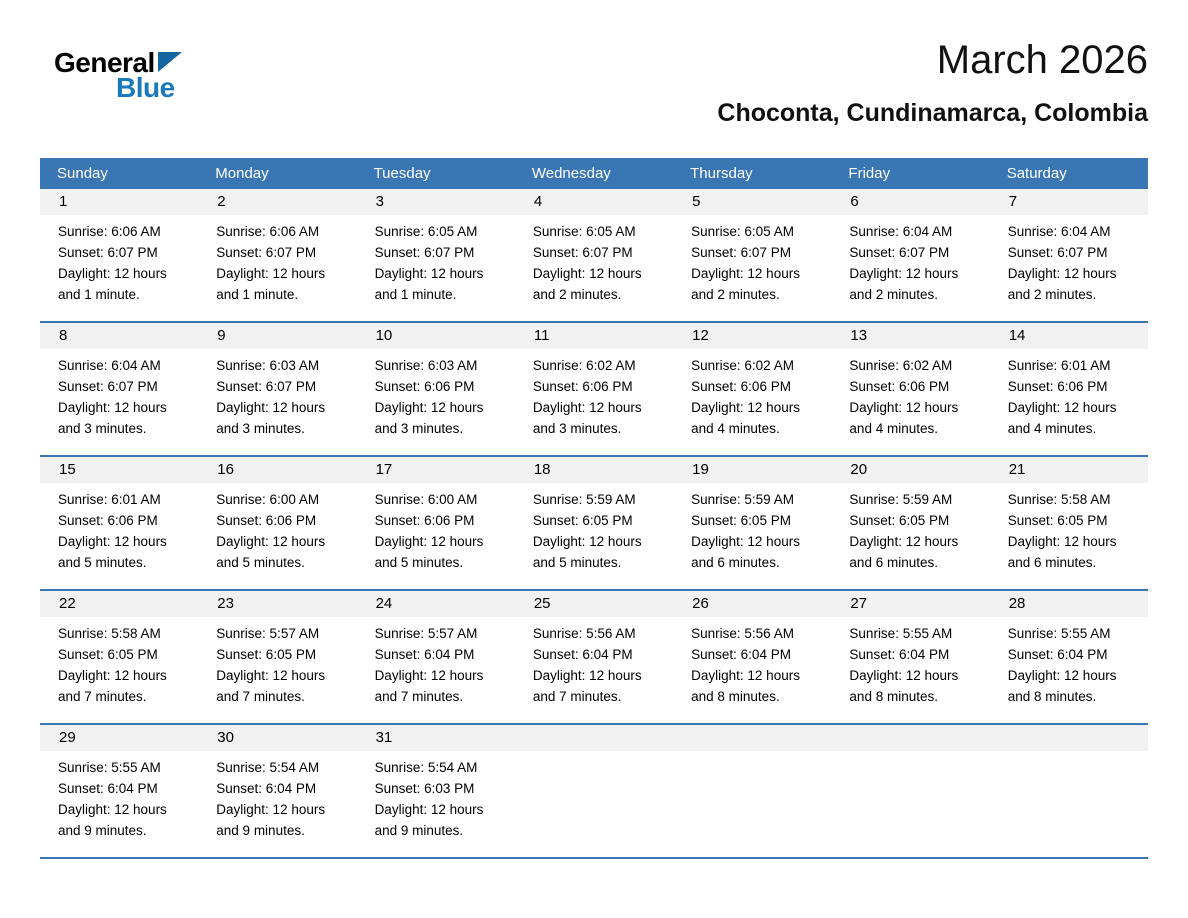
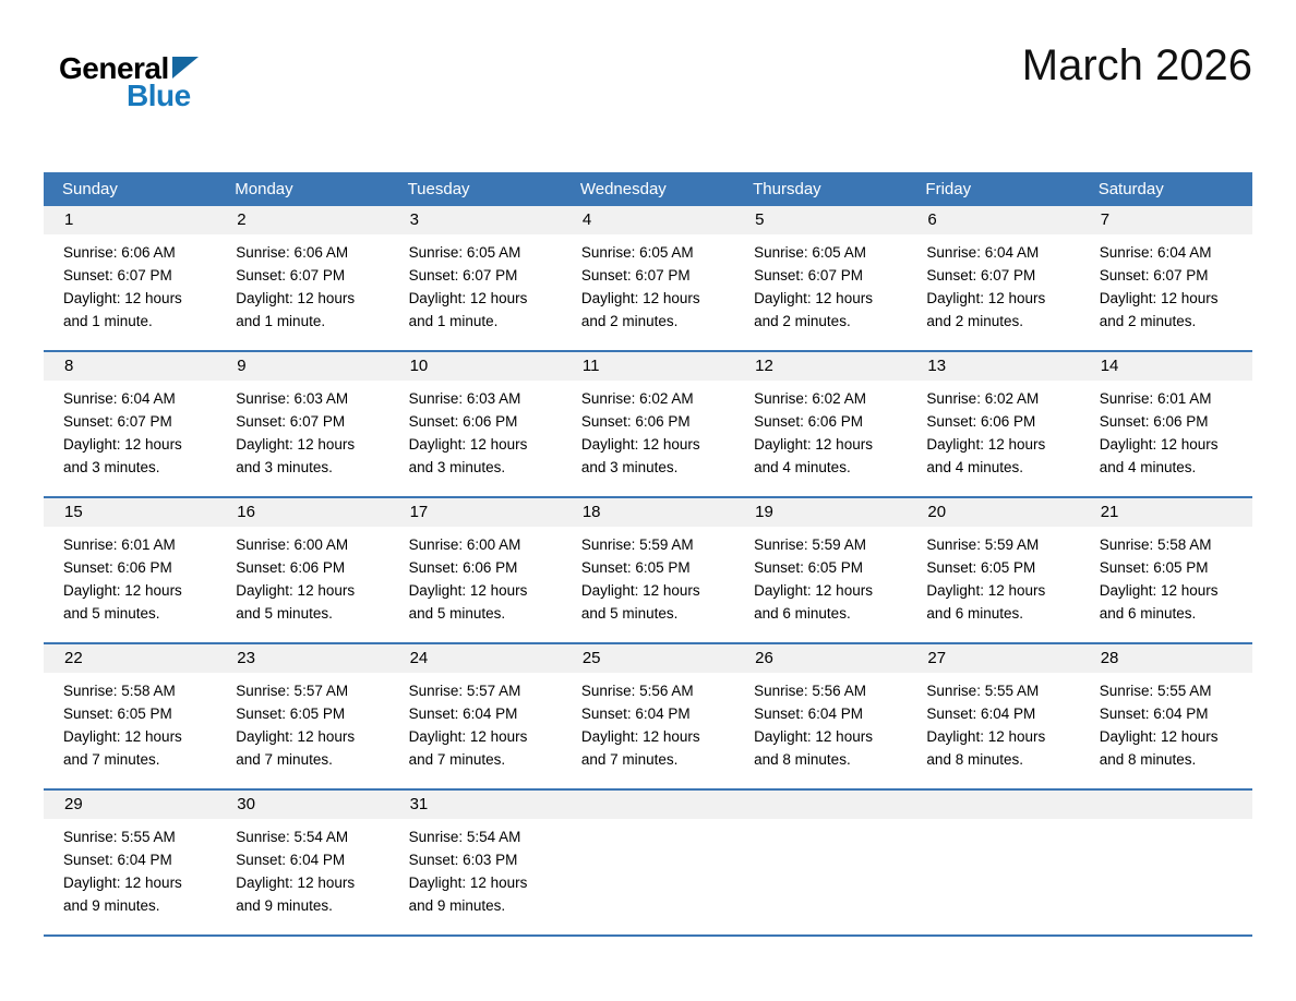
  General
  Blue
  March 2026
- Choconta, Cundinamarca, Colombia
  Sunday
  Monday
  Tuesday
  Wednesday
  Thursday
  Friday
  Saturday
  1
  Sunrise: 6:06 AM
  Sunset: 6:07 PM
  Daylight: 12 hours
  and 1 minute.
  2
  Sunrise: 6:06 AM
  Sunset: 6:07 PM
  Daylight: 12 hours
  and 1 minute.
  3
  Sunrise: 6:05 AM
  Sunset: 6:07 PM
  Daylight: 12 hours
  and 1 minute.
  4
  Sunrise: 6:05 AM
  Sunset: 6:07 PM
  Daylight: 12 hours
  and 2 minutes.
  5
  Sunrise: 6:05 AM
  Sunset: 6:07 PM
  Daylight: 12 hours
  and 2 minutes.
  6
  Sunrise: 6:04 AM
  Sunset: 6:07 PM
  Daylight: 12 hours
  and 2 minutes.
  7
  Sunrise: 6:04 AM
  Sunset: 6:07 PM
  Daylight: 12 hours
  and 2 minutes.
  8
  Sunrise: 6:04 AM
  Sunset: 6:07 PM
  Daylight: 12 hours
  and 3 minutes.
  9
  Sunrise: 6:03 AM
  Sunset: 6:07 PM
  Daylight: 12 hours
  and 3 minutes.
  10
  Sunrise: 6:03 AM
  Sunset: 6:06 PM
  Daylight: 12 hours
  and 3 minutes.
  11
  Sunrise: 6:02 AM
  Sunset: 6:06 PM
  Daylight: 12 hours
  and 3 minutes.
  12
  Sunrise: 6:02 AM
  Sunset: 6:06 PM
  Daylight: 12 hours
  and 4 minutes.
  13
  Sunrise: 6:02 AM
  Sunset: 6:06 PM
  Daylight: 12 hours
  and 4 minutes.
  14
  Sunrise: 6:01 AM
  Sunset: 6:06 PM
  Daylight: 12 hours
  and 4 minutes.
  15
  Sunrise: 6:01 AM
  Sunset: 6:06 PM
  Daylight: 12 hours
  and 5 minutes.
  16
  Sunrise: 6:00 AM
  Sunset: 6:06 PM
  Daylight: 12 hours
  and 5 minutes.
  17
  Sunrise: 6:00 AM
  Sunset: 6:06 PM
  Daylight: 12 hours
  and 5 minutes.
  18
  Sunrise: 5:59 AM
  Sunset: 6:05 PM
  Daylight: 12 hours
  and 5 minutes.
  19
  Sunrise: 5:59 AM
  Sunset: 6:05 PM
  Daylight: 12 hours
  and 6 minutes.
  20
  Sunrise: 5:59 AM
  Sunset: 6:05 PM
  Daylight: 12 hours
  and 6 minutes.
  21
  Sunrise: 5:58 AM
  Sunset: 6:05 PM
  Daylight: 12 hours
  and 6 minutes.
  22
  Sunrise: 5:58 AM
  Sunset: 6:05 PM
  Daylight: 12 hours
  and 7 minutes.
  23
  Sunrise: 5:57 AM
  Sunset: 6:05 PM
  Daylight: 12 hours
  and 7 minutes.
  24
  Sunrise: 5:57 AM
  Sunset: 6:04 PM
  Daylight: 12 hours
  and 7 minutes.
  25
  Sunrise: 5:56 AM
  Sunset: 6:04 PM
  Daylight: 12 hours
  and 7 minutes.
  26
  Sunrise: 5:56 AM
  Sunset: 6:04 PM
  Daylight: 12 hours
  and 8 minutes.
  27
  Sunrise: 5:55 AM
  Sunset: 6:04 PM
  Daylight: 12 hours
  and 8 minutes.
  28
  Sunrise: 5:55 AM
  Sunset: 6:04 PM
  Daylight: 12 hours
  and 8 minutes.
  29
  Sunrise: 5:55 AM
  Sunset: 6:04 PM
  Daylight: 12 hours
  and 9 minutes.
  30
  Sunrise: 5:54 AM
  Sunset: 6:04 PM
  Daylight: 12 hours
  and 9 minutes.
  31
  Sunrise: 5:54 AM
  Sunset: 6:03 PM
  Daylight: 12 hours
  and 9 minutes.
